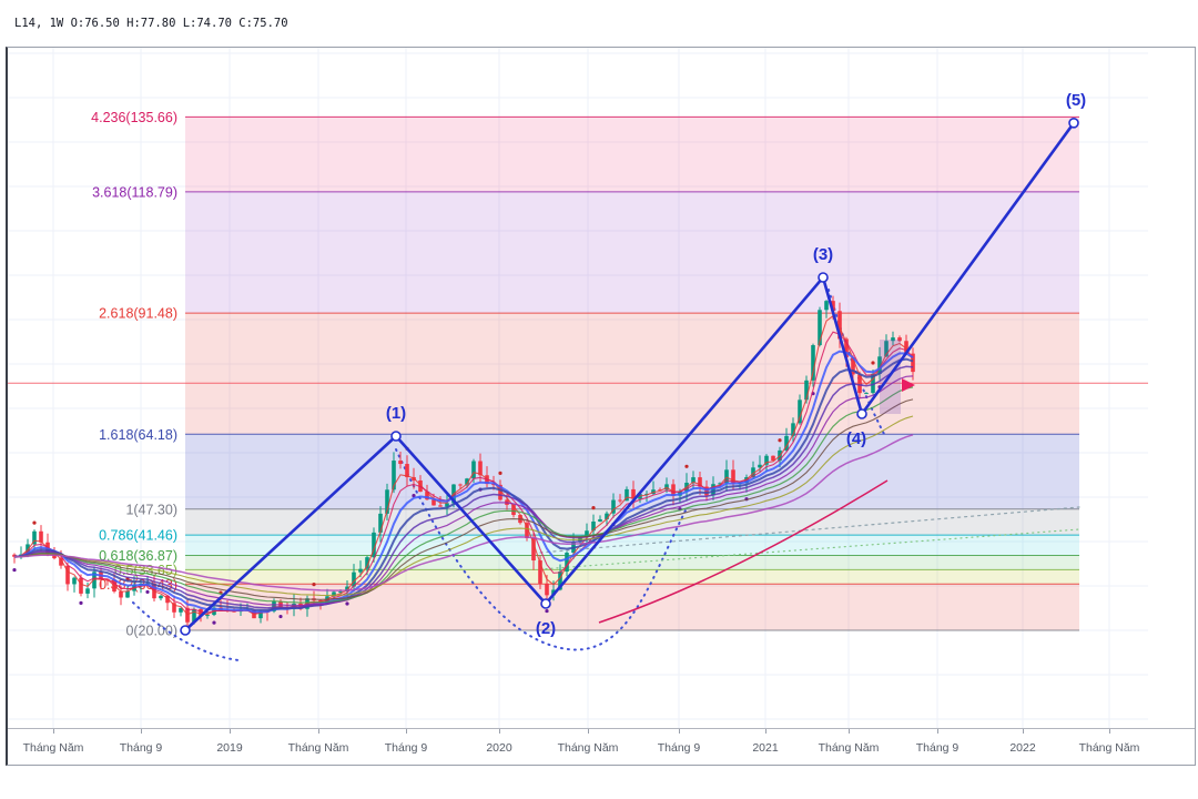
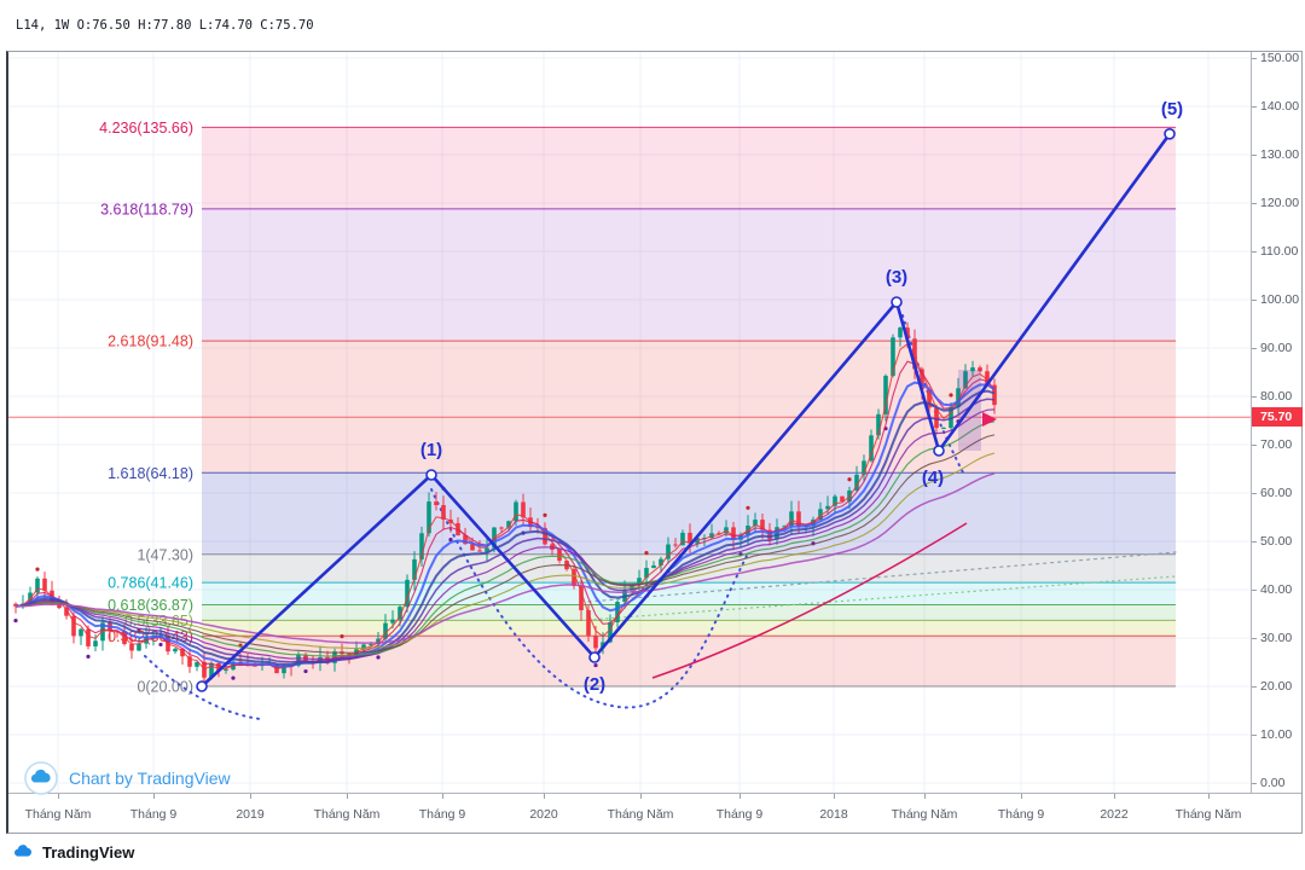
  L14, 1W O:76.50 H:77.80 L:74.70 C:75.70
  4.236(135.66)
  3.618(118.79)
  2.618(91.48)
  1.618(64.18)
  1(47.30)
  0.786(41.46)
  0.618(36.87)
  0.5(33.65)
  0.82(043)
  0(20.00)
  (1)
  (2)
  (3)
  (4)
  (5)
+ 150.00
+ 140.00
+ 130.00
+ 120.00
+ 110.00
+ 100.00
+ 90.00
+ 80.00
+ 70.00
+ 60.00
+ 50.00
+ 40.00
+ 30.00
+ 20.00
+ 10.00
+ 0.00
+ 75.70
  Tháng Năm
  Tháng 9
  2019
  Tháng Năm
  Tháng 9
  2020
  Tháng Năm
  Tháng 9
- 2021
+ 2018
  Tháng Năm
  Tháng 9
  2022
  Tháng Năm
+ Chart by TradingView
+ TradingView
